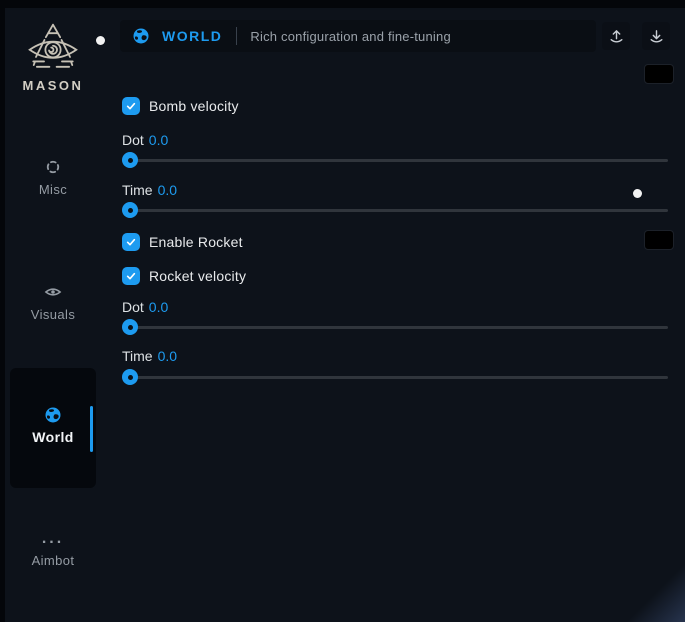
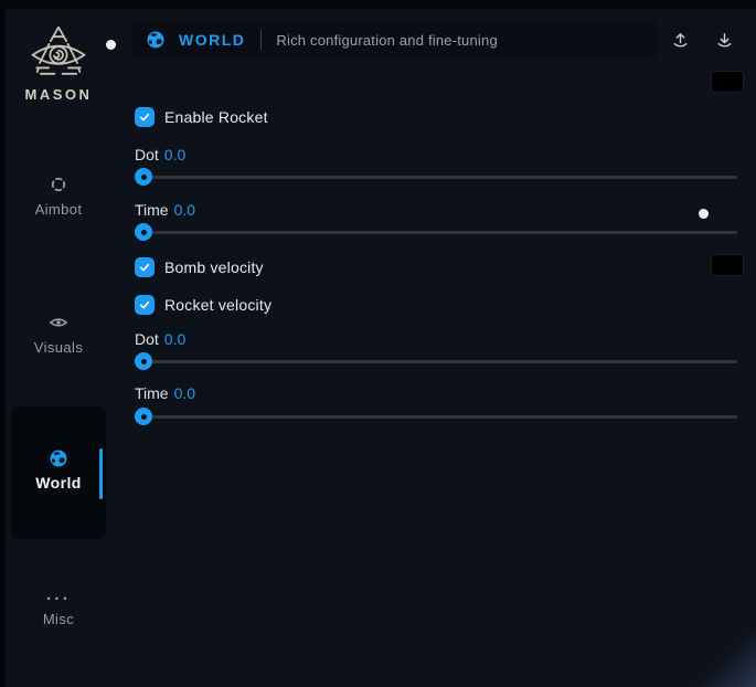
  MASON
- Misc
+ Aimbot
  Visuals
  World
  ...
- Aimbot
+ Misc
  WORLD
  Rich configuration and fine-tuning
- Bomb velocity
+ Enable Rocket
  Dot 0.0
  Time 0.0
- Enable Rocket
+ Bomb velocity
  Rocket velocity
  Dot 0.0
  Time 0.0
